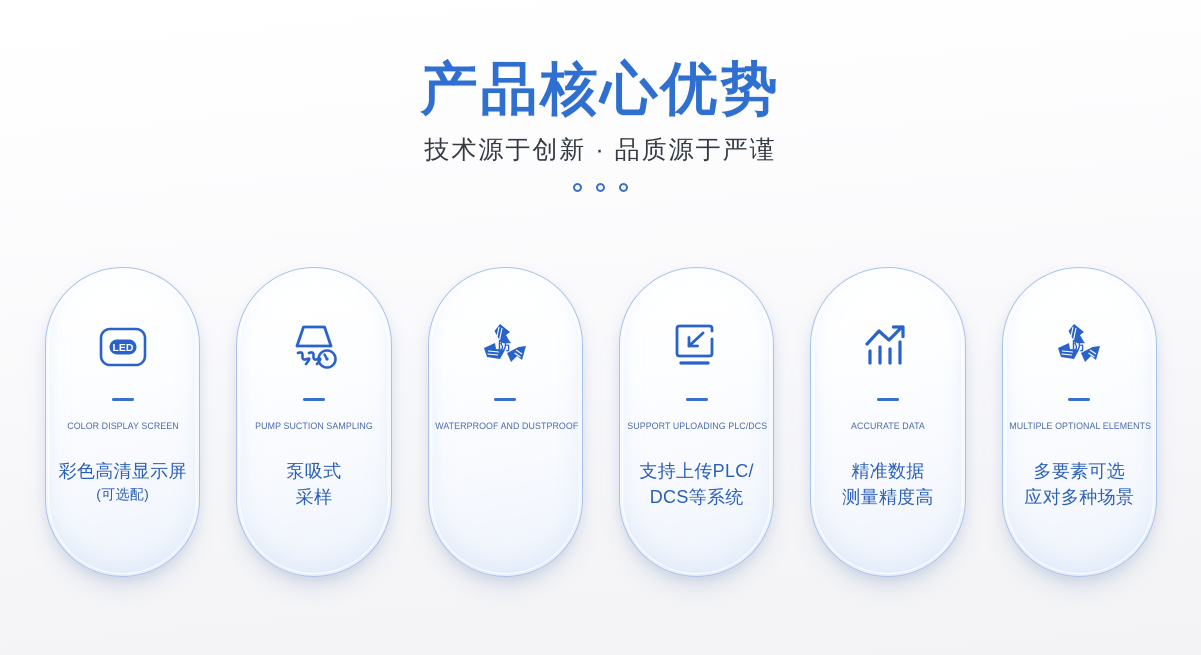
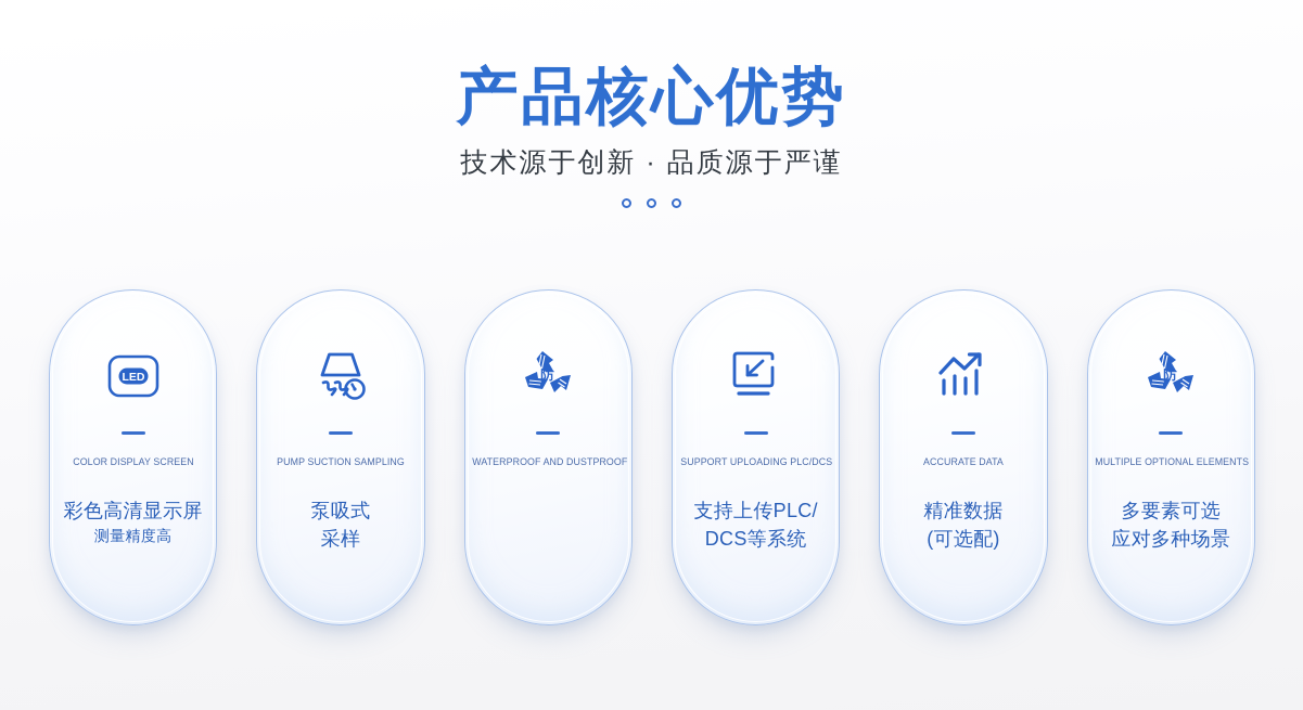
  产品核心优势
  技术源于创新 · 品质源于严谨
  LED
  COLOR DISPLAY SCREEN
  彩色高清显示屏
- (可选配)
+ 测量精度高
  PUMP SUCTION SAMPLING
  泵吸式
  采样
  防
  WATERPROOF AND DUSTPROOF
  SUPPORT UPLOADING PLC/DCS
  支持上传PLC/
  DCS等系统
  ACCURATE DATA
  精准数据
- 测量精度高
+ (可选配)
  防
  MULTIPLE OPTIONAL ELEMENTS
  多要素可选
  应对多种场景
